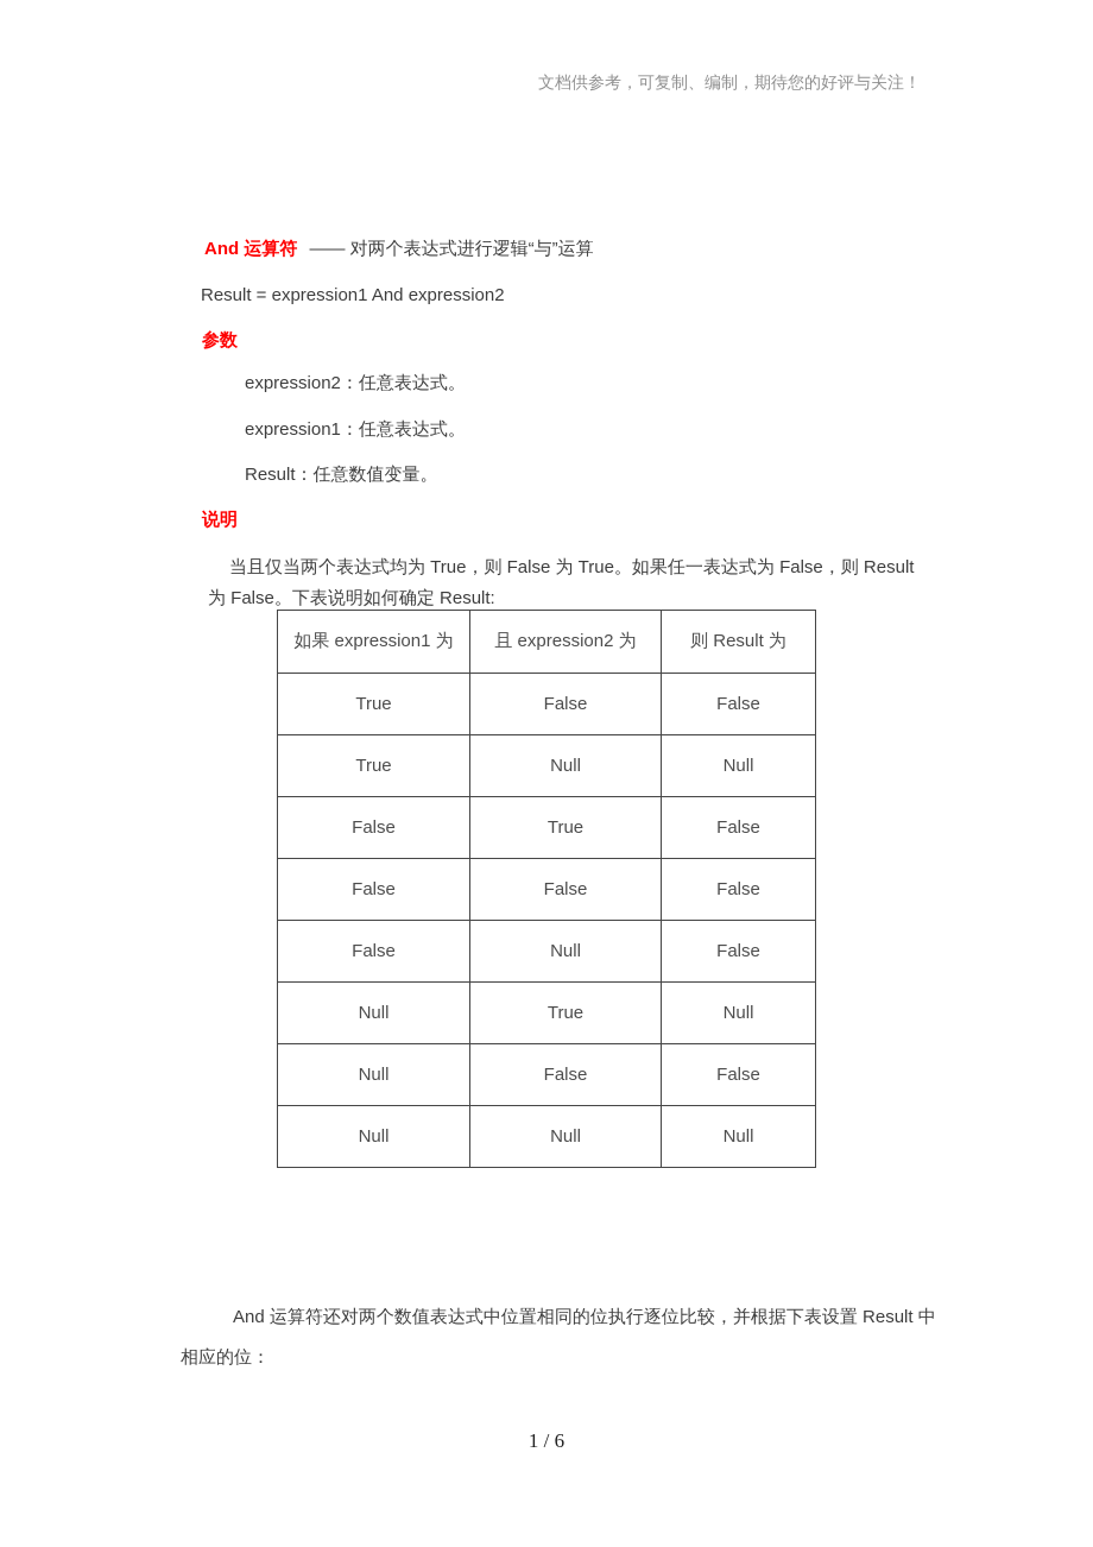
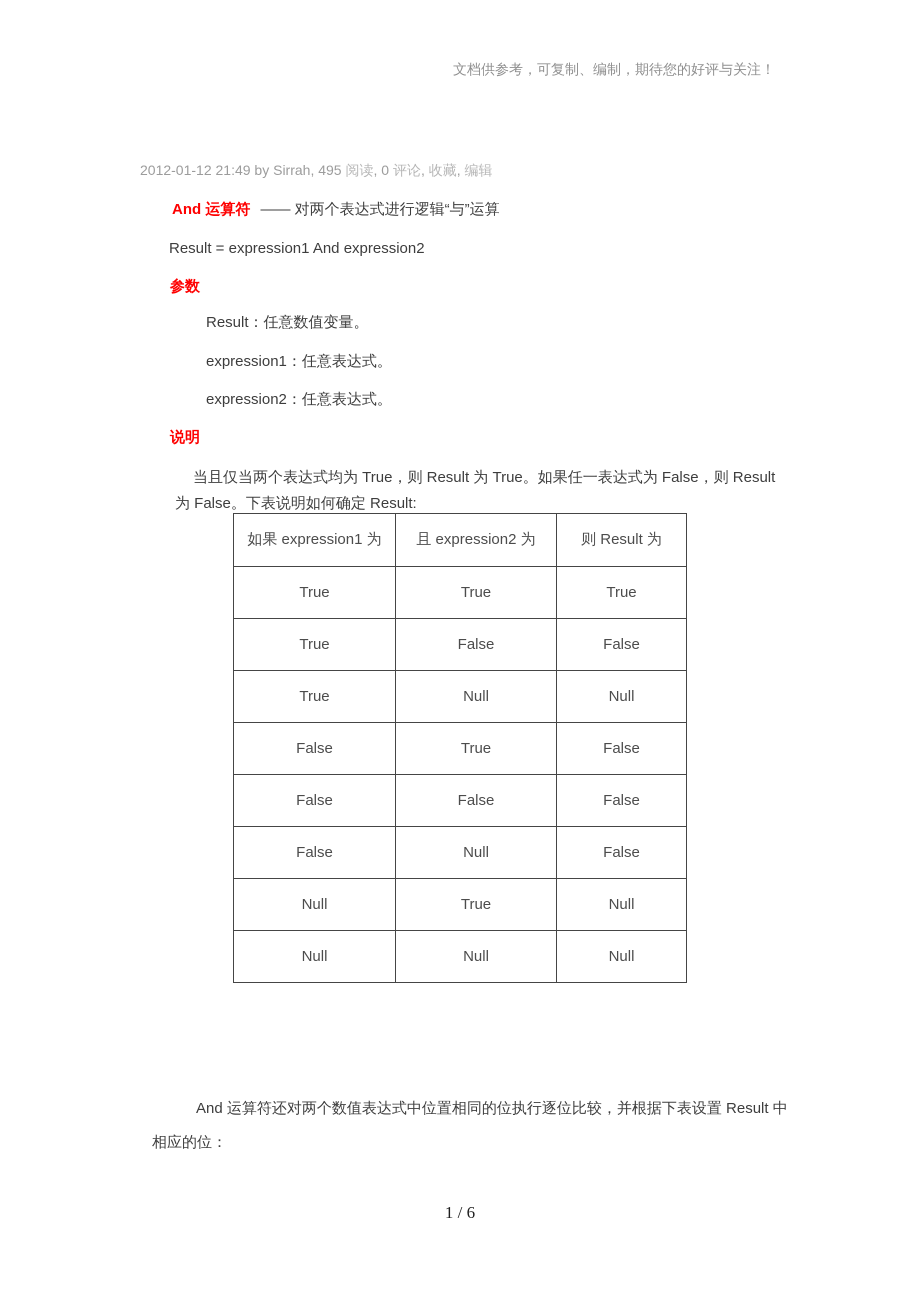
  文档供参考，可复制、编制，期待您的好评与关注！
+ 2012-01-12 21:49 by Sirrah, 495 阅读, 0 评论, 收藏, 编辑
  And 运算符 —— 对两个表达式进行逻辑“与”运算
  Result = expression1 And expression2
  参数
- expression2：任意表达式。
+ Result：任意数值变量。
  expression1：任意表达式。
- Result：任意数值变量。
+ expression2：任意表达式。
  说明
- 当且仅当两个表达式均为 True，则 False 为 True。如果任一表达式为 False，则 Result 为 False。下表说明如何确定 Result:
+ 当且仅当两个表达式均为 True，则 Result 为 True。如果任一表达式为 False，则 Result 为 False。下表说明如何确定 Result:
  如果 expression1 为	且 expression2 为	则 Result 为
+ True	True	True
  True	False	False
  True	Null	Null
  False	True	False
  False	False	False
  False	Null	False
  Null	True	Null
- Null	False	False
  Null	Null	Null
  And 运算符还对两个数值表达式中位置相同的位执行逐位比较，并根据下表设置 Result 中相应的位：
  1 / 6
